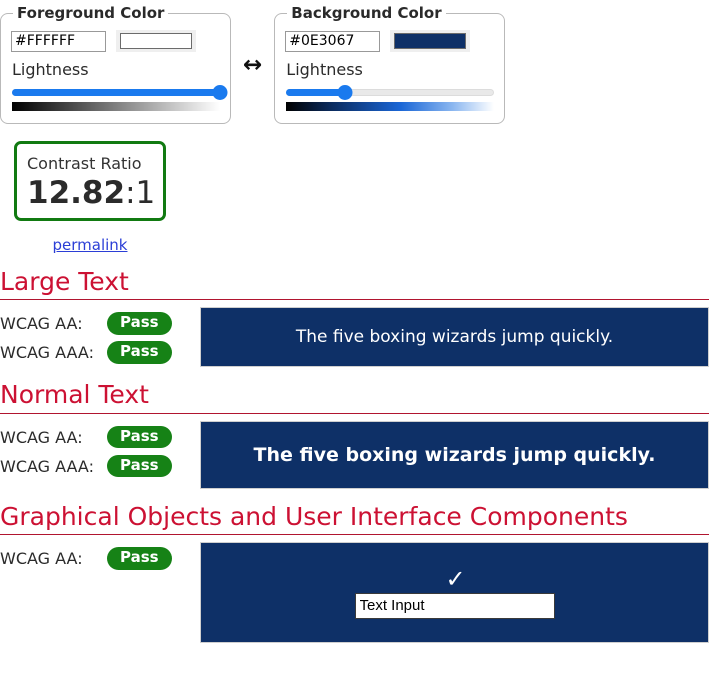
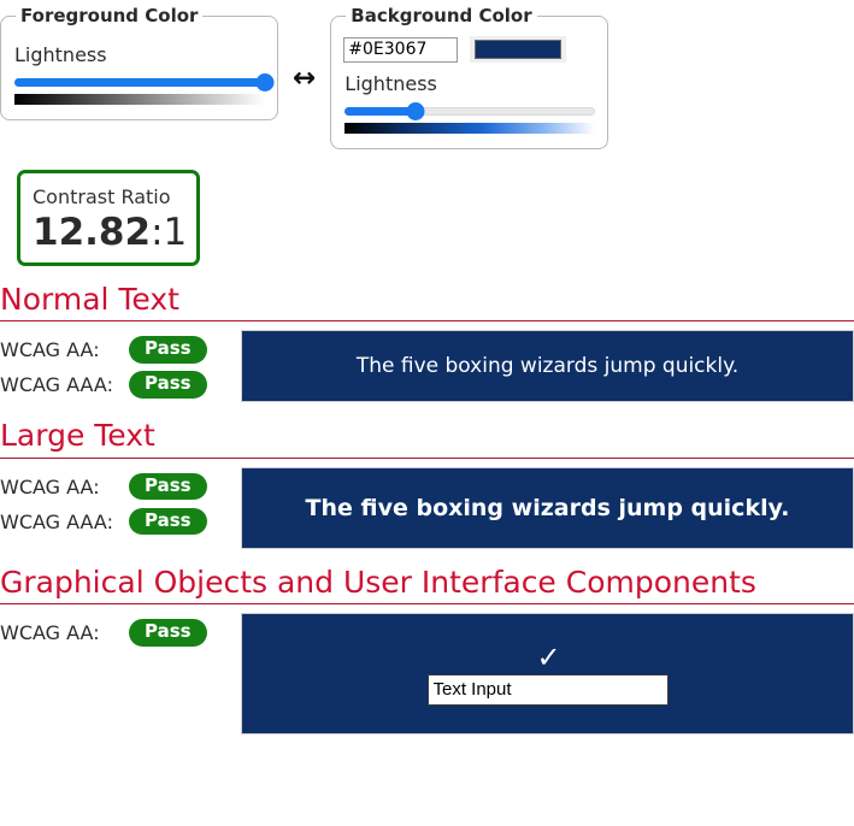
  Foreground Color
- #FFFFFF
  Lightness
  ↔
  Background Color
  #0E3067
  Lightness
  Contrast Ratio
  12.82:1
- permalink
- Large Text
+ Normal Text
  WCAG AA:
  Pass
  WCAG AAA:
  Pass
  The five boxing wizards jump quickly.
- Normal Text
+ Large Text
  WCAG AA:
  Pass
  WCAG AAA:
  Pass
  The five boxing wizards jump quickly.
  Graphical Objects and User Interface Components
  WCAG AA:
  Pass
  ✓
  Text Input
